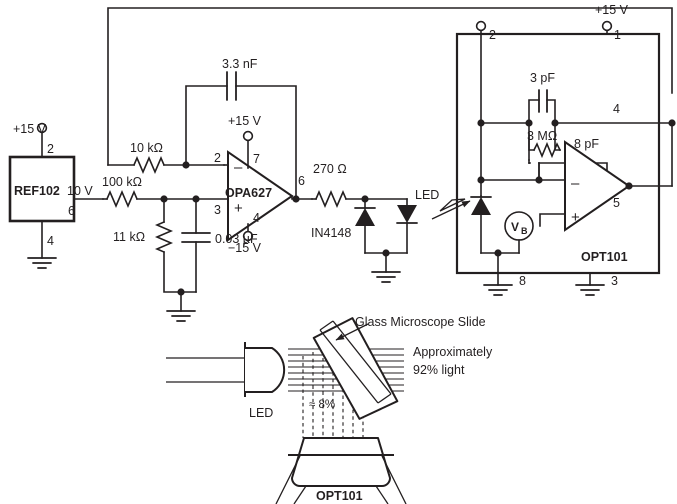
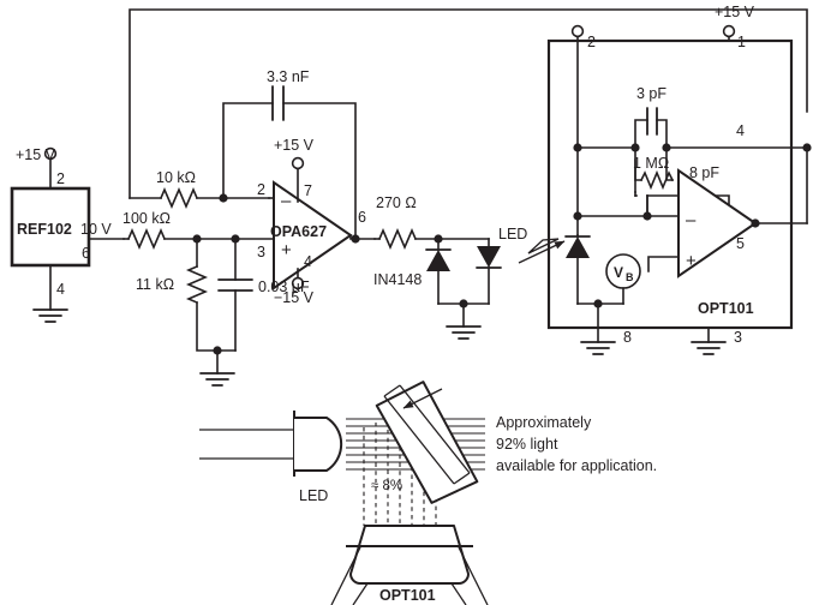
  +15 V
  2
  REF102
  10 V
  6
  4
  100 kΩ
  10 kΩ
  3.3 nF
  +15 V
  7
  2
  3
  4
  −15 V
  –
  +
  OPA627
  6
  11 kΩ
  0.03 µF
  270 Ω
  IN4148
  LED
  OPT101
  2
  +15 V
  1
  3 pF
- 3 MΩ
+ 1 MΩ
  8 pF
  –
  +
  4
  5
  V
  B
  8
  3
  LED
  ≈ 8%
- Glass Microscope Slide
  Approximately
  92% light
+ available for application.
  OPT101
